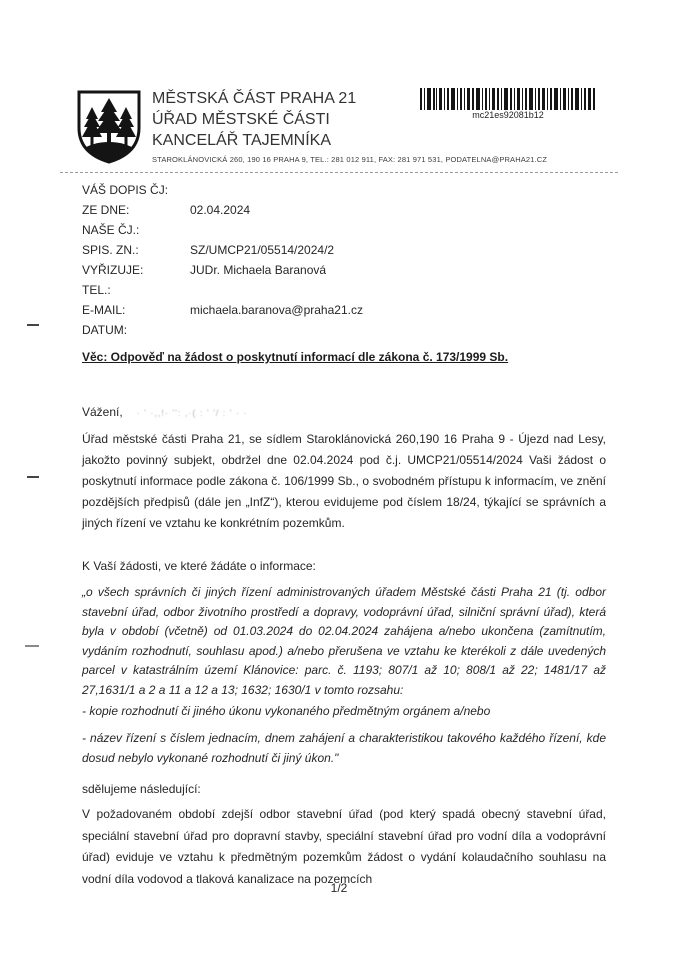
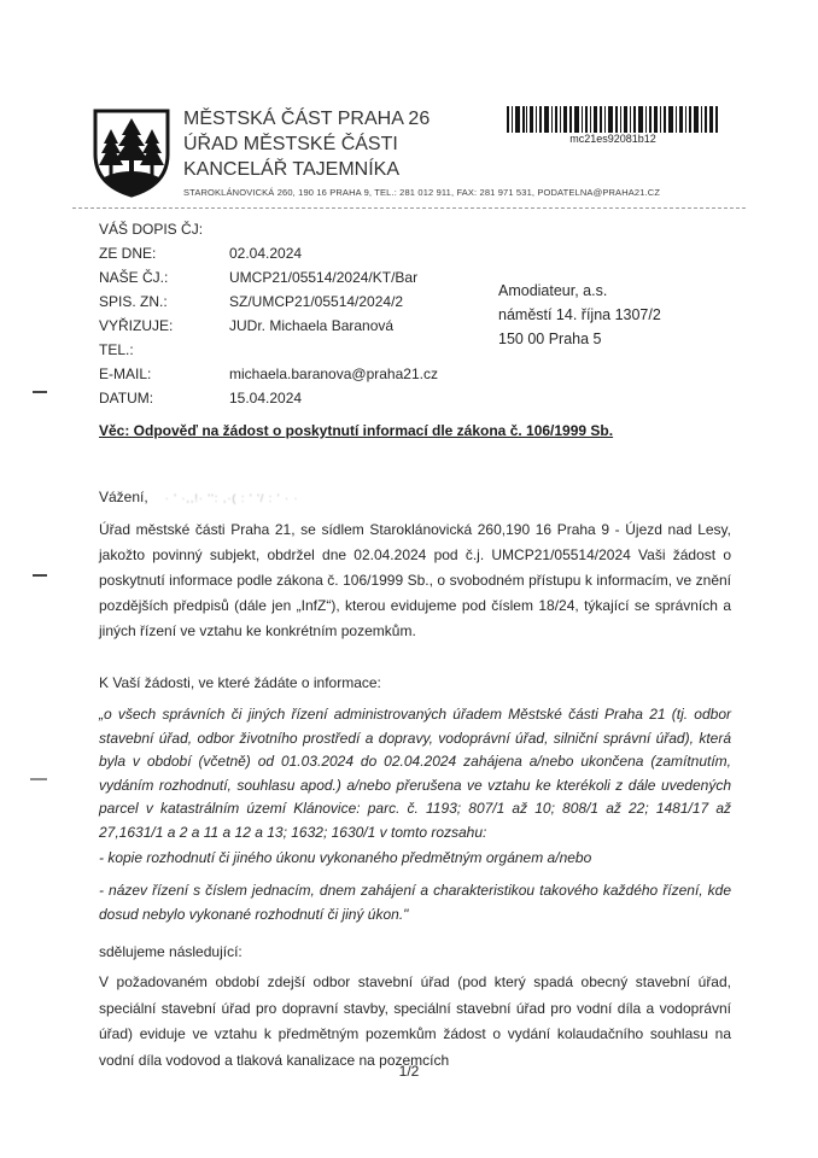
- MĚSTSKÁ ČÁST PRAHA 21
+ MĚSTSKÁ ČÁST PRAHA 26
  ÚŘAD MĚSTSKÉ ČÁSTI
  KANCELÁŘ TAJEMNÍKA
  STAROKLÁNOVICKÁ 260, 190 16 PRAHA 9, TEL.: 281 012 911, FAX: 281 971 531, PODATELNA@PRAHA21.CZ
  mc21es92081b12
  VÁŠ DOPIS ČJ:
  ZE DNE:
  02.04.2024
  NAŠE ČJ.:
+ UMCP21/05514/2024/KT/Bar
  SPIS. ZN.:
  SZ/UMCP21/05514/2024/2
  VYŘIZUJE:
  JUDr. Michaela Baranová
  TEL.:
  E-MAIL:
  michaela.baranova@praha21.cz
  DATUM:
+ 15.04.2024
+ Amodiateur, a.s.
+ náměstí 14. října 1307/2
+ 150 00 Praha 5
- Věc: Odpověď na žádost o poskytnutí informací dle zákona č. 173/1999 Sb.
+ Věc: Odpověď na žádost o poskytnutí informací dle zákona č. 106/1999 Sb.
  Vážení, · ' ·,,!· '': ,·( : ' '/ : ' · ·
  Úřad městské části Praha 21, se sídlem Staroklánovická 260,190 16 Praha 9 - Újezd nad Lesy, jakožto povinný subjekt, obdržel dne 02.04.2024 pod č.j. UMCP21/05514/2024 Vaši žádost o poskytnutí informace podle zákona č. 106/1999 Sb., o svobodném přístupu k informacím, ve znění pozdějších předpisů (dále jen „InfZ“), kterou evidujeme pod číslem 18/24, týkající se správních a jiných řízení ve vztahu ke konkrétním pozemkům.
  K Vaší žádosti, ve které žádáte o informace:
  „o všech správních či jiných řízení administrovaných úřadem Městské části Praha 21 (tj. odbor stavební úřad, odbor životního prostředí a dopravy, vodoprávní úřad, silniční správní úřad), která byla v období (včetně) od 01.03.2024 do 02.04.2024 zahájena a/nebo ukončena (zamítnutím, vydáním rozhodnutí, souhlasu apod.) a/nebo přerušena ve vztahu ke kterékoli z dále uvedených parcel v katastrálním území Klánovice: parc. č. 1193; 807/1 až 10; 808/1 až 22; 1481/17 až 27,1631/1 a 2 a 11 a 12 a 13; 1632; 1630/1 v tomto rozsahu:
  - kopie rozhodnutí či jiného úkonu vykonaného předmětným orgánem a/nebo
  - název řízení s číslem jednacím, dnem zahájení a charakteristikou takového každého řízení, kde dosud nebylo vykonané rozhodnutí či jiný úkon."
  sdělujeme následující:
  V požadovaném období zdejší odbor stavební úřad (pod který spadá obecný stavební úřad, speciální stavební úřad pro dopravní stavby, speciální stavební úřad pro vodní díla a vodoprávní úřad) eviduje ve vztahu k předmětným pozemkům žádost o vydání kolaudačního souhlasu na vodní díla vodovod a tlaková kanalizace na pozemcích
  1/2
